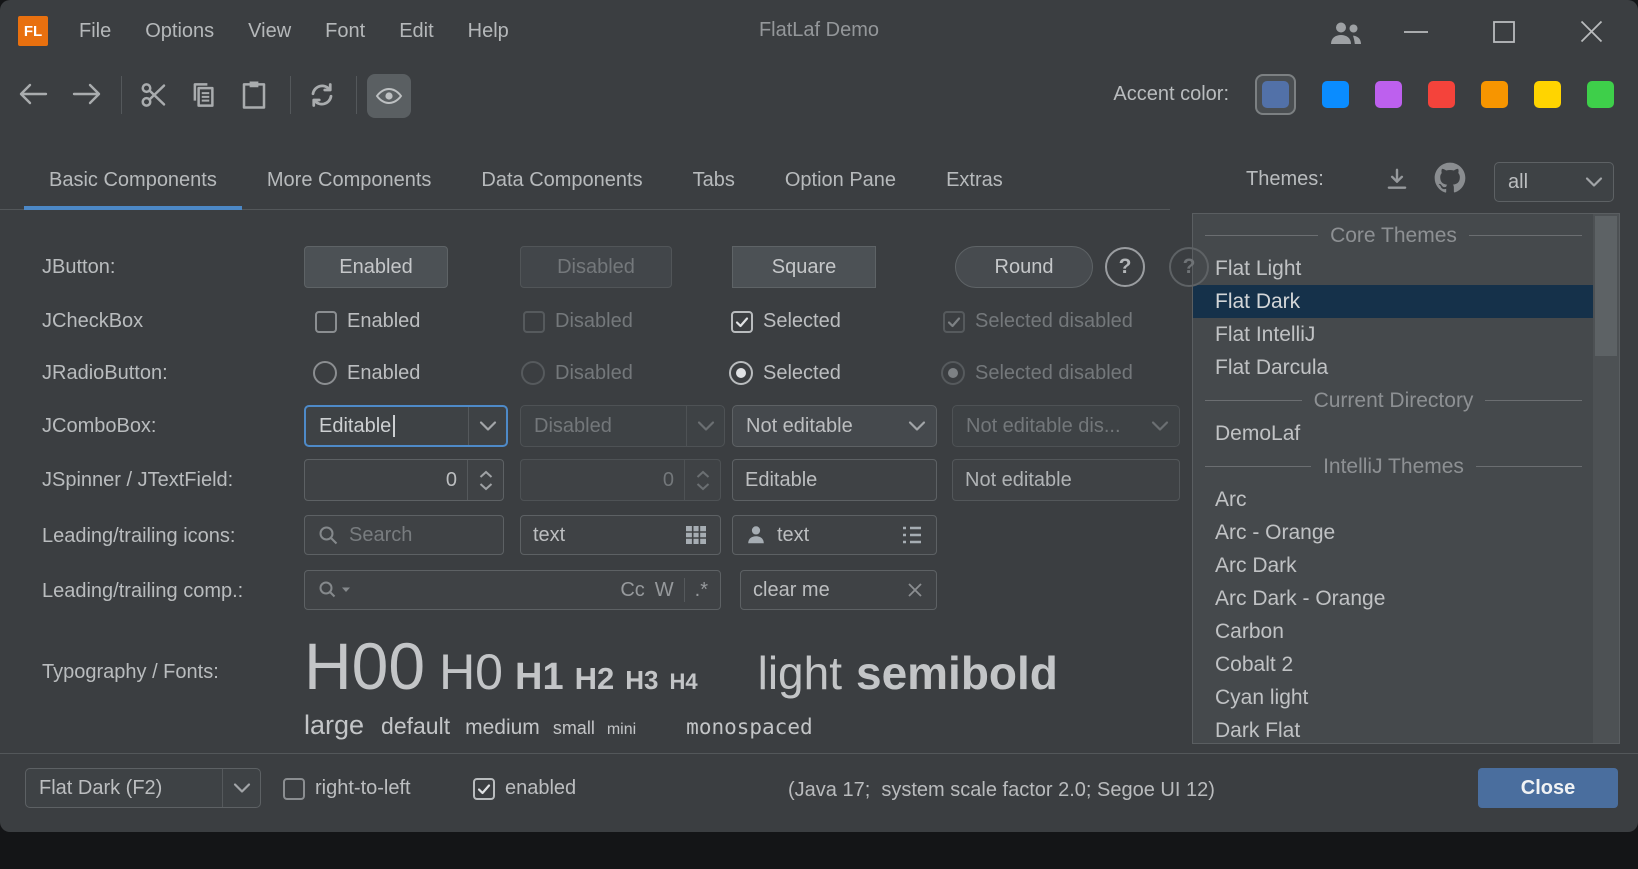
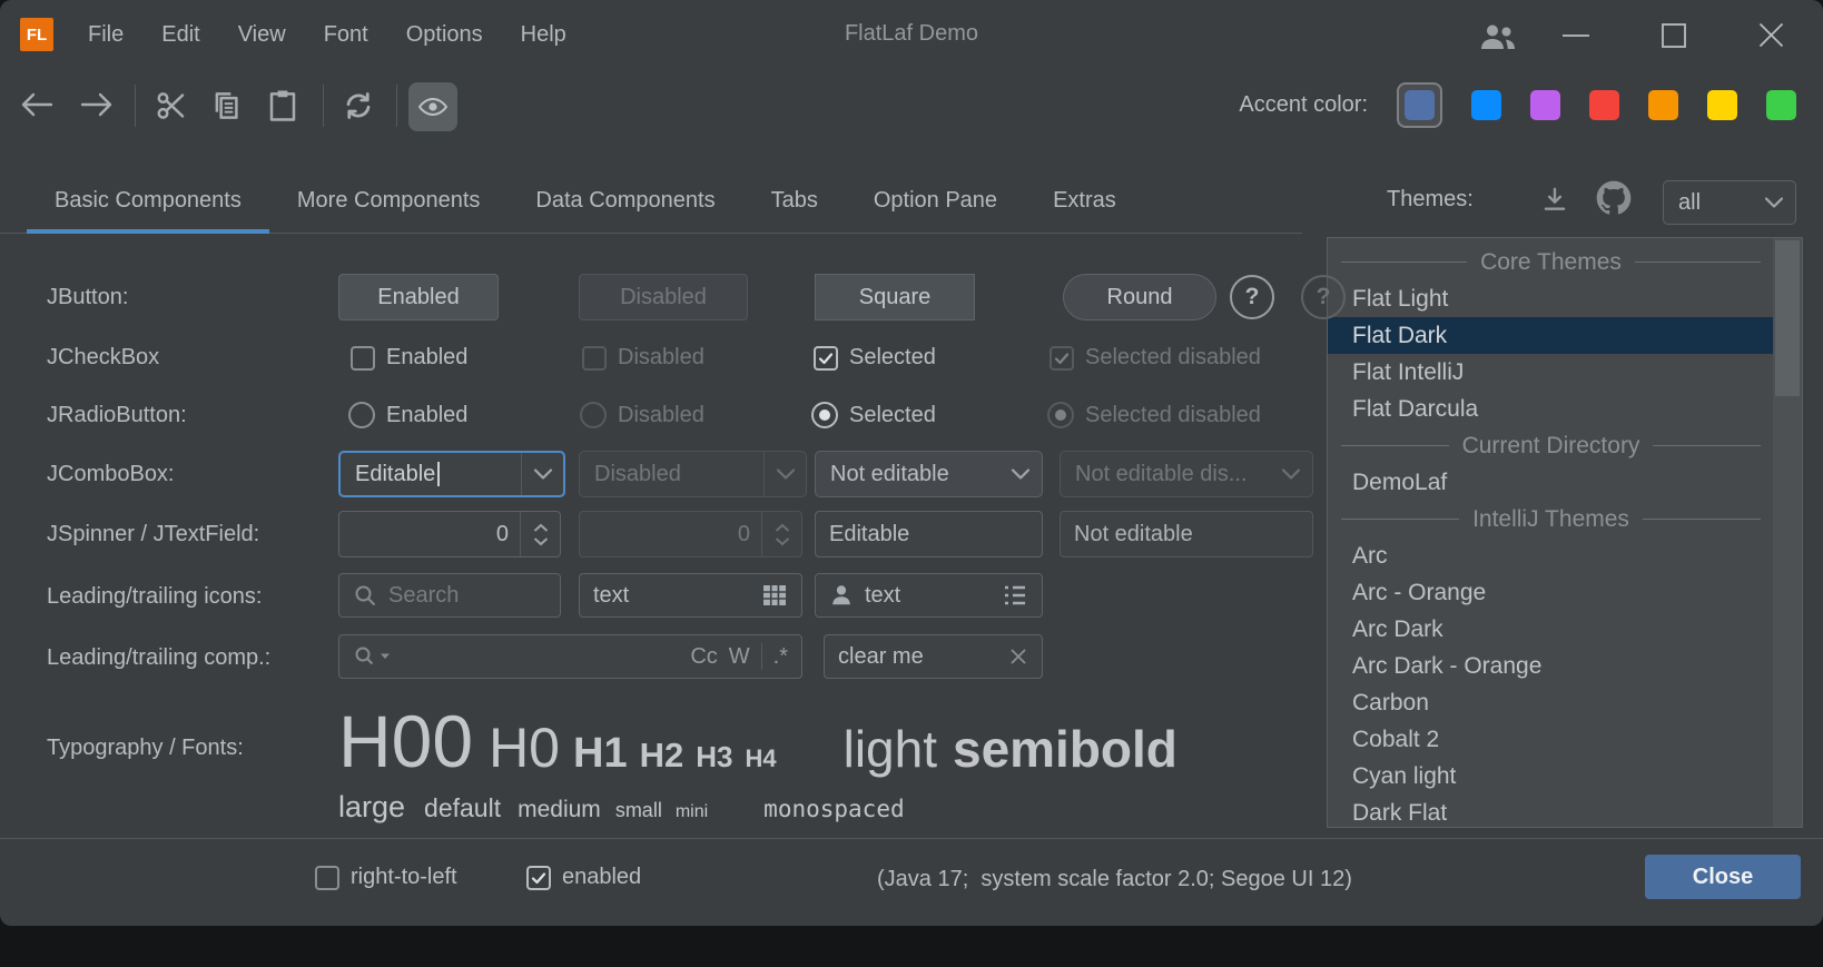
  FL
  File
- Options
+ Edit
  View
  Font
- Edit
+ Options
  Help
  FlatLaf Demo
  Accent color:
  Basic Components
  More Components
  Data Components
  Tabs
  Option Pane
  Extras
  Themes:
  all
  Core Themes
  Flat Light
  Flat Dark
  Flat IntelliJ
  Flat Darcula
  Current Directory
  DemoLaf
  IntelliJ Themes
  Arc
  Arc - Orange
  Arc Dark
  Arc Dark - Orange
  Carbon
  Cobalt 2
  Cyan light
  Dark Flat
  JButton:
  Enabled
  Disabled
  Square
  Round
  ?
  ?
  JCheckBox
  Enabled
  Disabled
  Selected
  Selected disabled
  JRadioButton:
  Enabled
  Disabled
  Selected
  Selected disabled
  JComboBox:
  Editable
  Disabled
  Not editable
  Not editable dis...
  JSpinner / JTextField:
  0
  0
  Editable
  Not editable
  Leading/trailing icons:
  Search
  text
  text
  Leading/trailing comp.:
  Cc
  W
  .*
  clear me
  Typography / Fonts:
  H00
  H0
  H1
  H2
  H3
  H4
  light
  semibold
  large
  default
  medium
  small
  mini
  monospaced
- Flat Dark (F2)
  right-to-left
  enabled
  (Java 17; system scale factor 2.0; Segoe UI 12)
  Close
